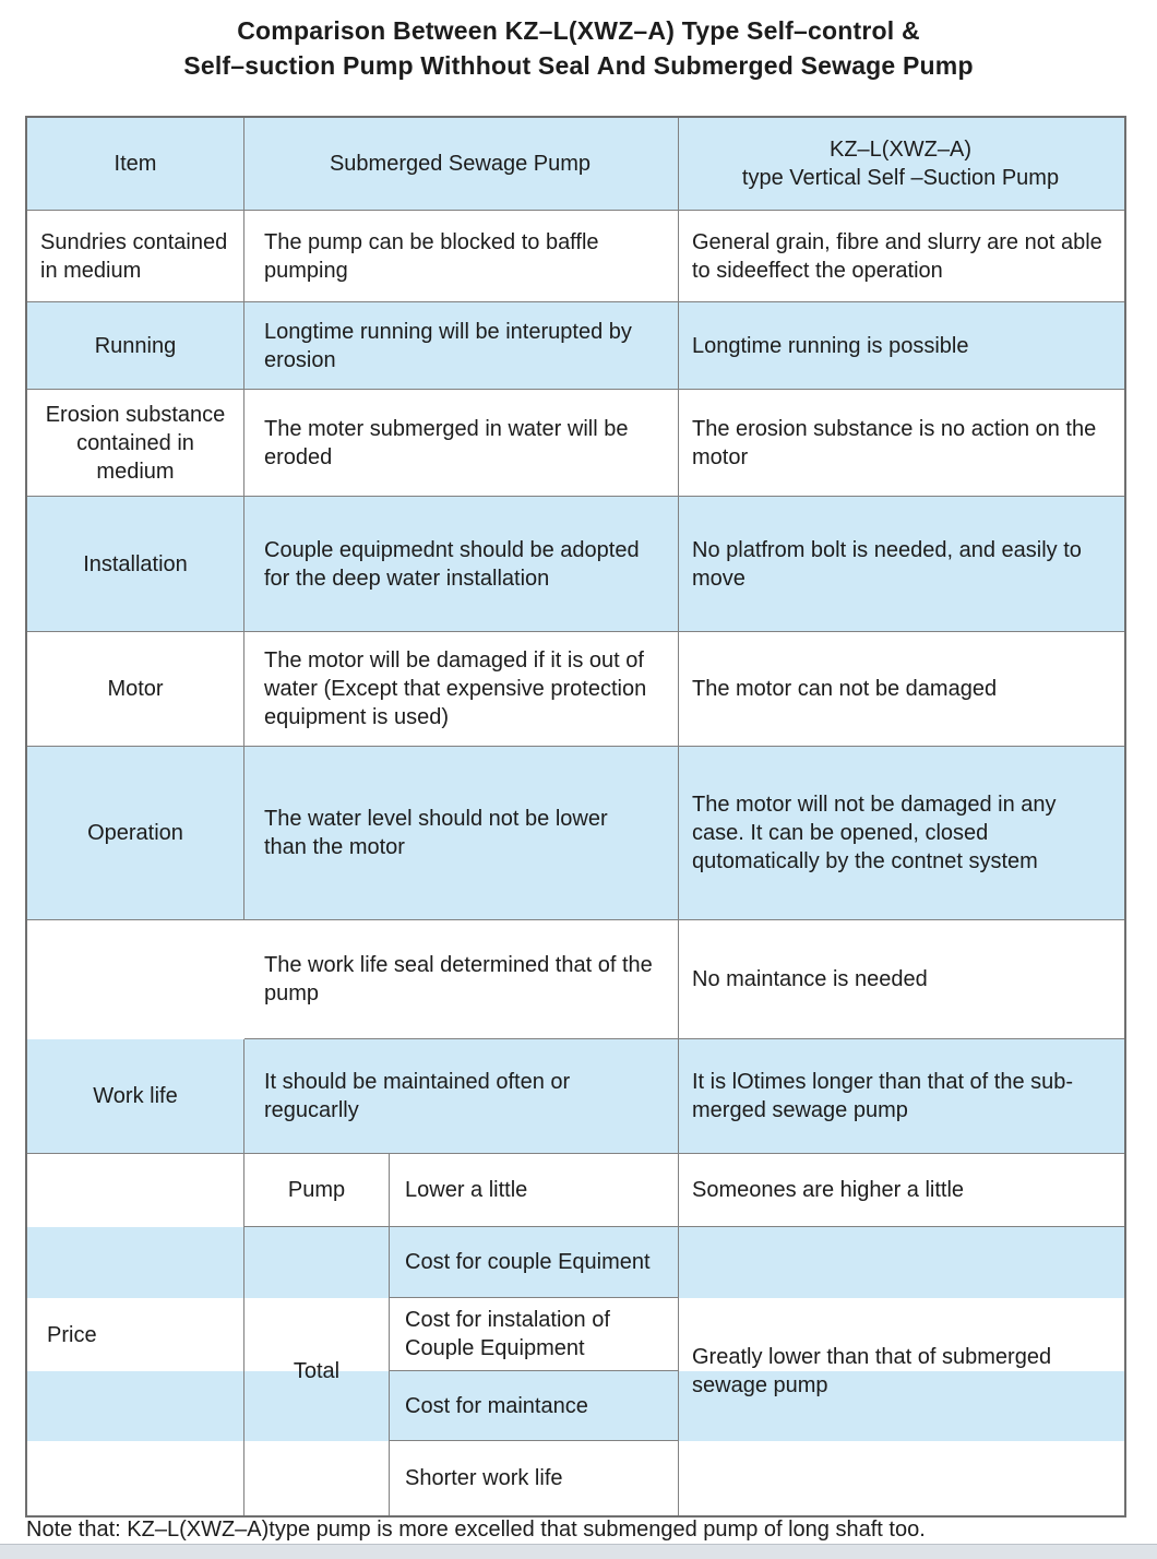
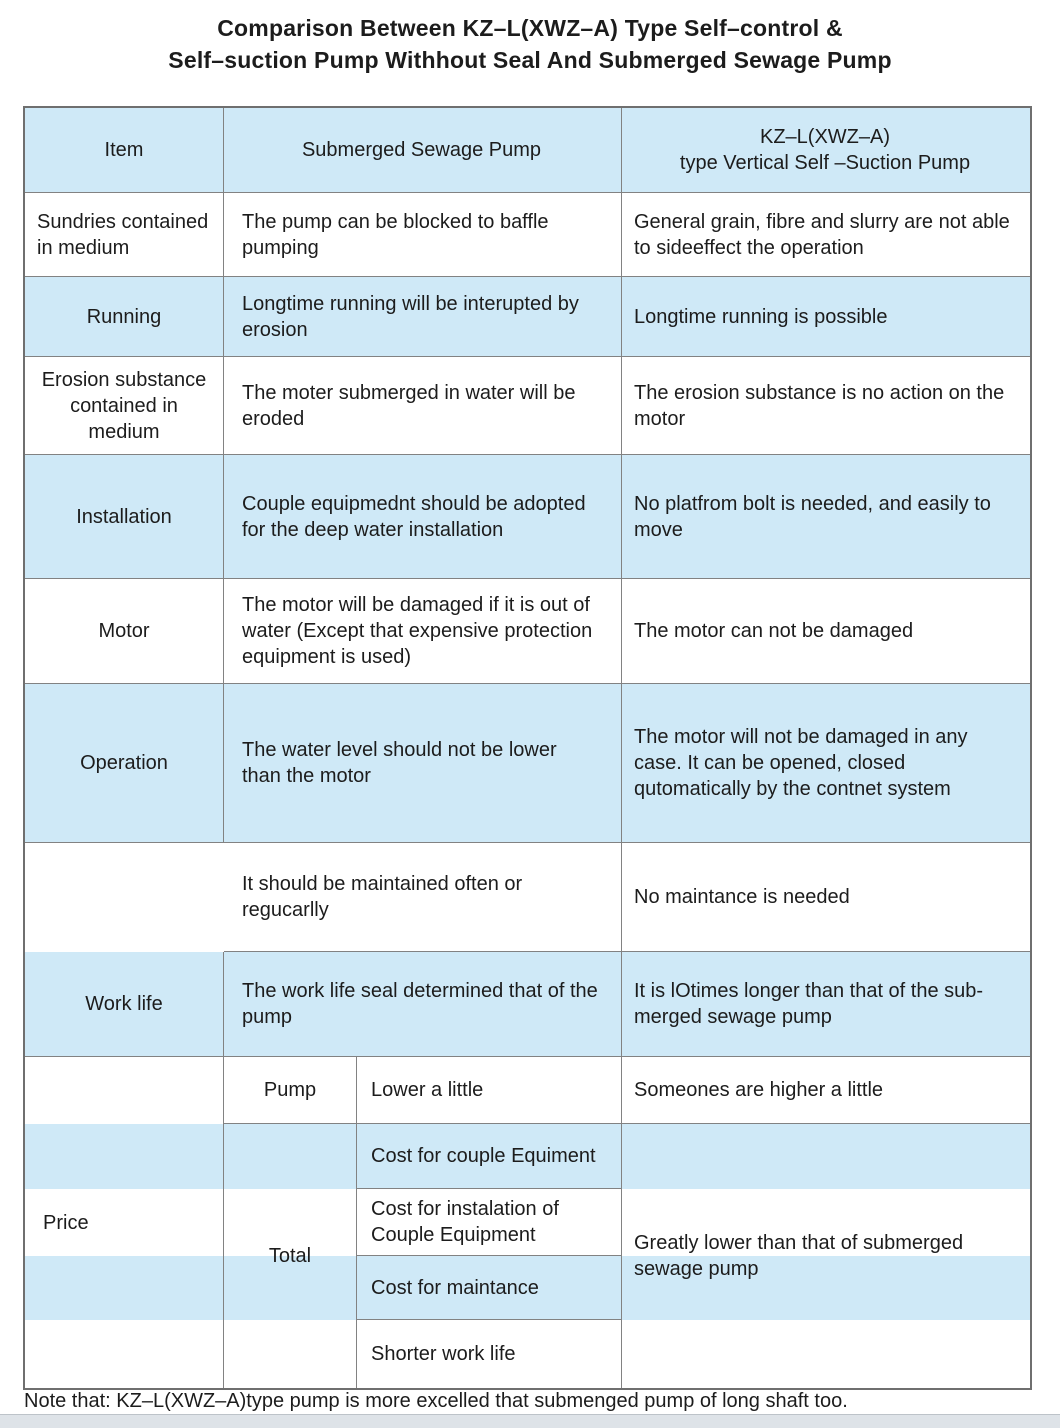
  Comparison Between KZ–L(XWZ–A) Type Self–control &
  Self–suction Pump Withhout Seal And Submerged Sewage Pump
  Item
  Submerged Sewage Pump
  KZ–L(XWZ–A)
  type Vertical Self –Suction Pump
  Sundries contained in medium
  The pump can be blocked to baffle pumping
  General grain, fibre and slurry are not able to sideeffect the operation
  Running
  Longtime running will be interupted by erosion
  Longtime running is possible
  Erosion substance contained in medium
  The moter submerged in water will be eroded
  The erosion substance is no action on the motor
  Installation
  Couple equipmednt should be adopted for the deep water installation
  No platfrom bolt is needed, and easily to move
  Motor
  The motor will be damaged if it is out of water (Except that expensive protection equipment is used)
  The motor can not be damaged
  Operation
  The water level should not be lower than the motor
  The motor will not be damaged in any case. It can be opened, closed qutomatically by the contnet system
- The work life seal determined that of the pump
+ It should be maintained often or regucarlly
  No maintance is needed
  Work life
- It should be maintained often or regucarlly
+ The work life seal determined that of the pump
  It is lOtimes longer than that of the sub-merged sewage pump
  Price
  Pump
  Lower a little
  Someones are higher a little
  Total
  Cost for couple Equiment
  Cost for instalation of Couple Equipment
  Cost for maintance
  Shorter work life
  Greatly lower than that of submerged sewage pump
  Note that: KZ–L(XWZ–A)type pump is more excelled that submenged pump of long shaft too.
